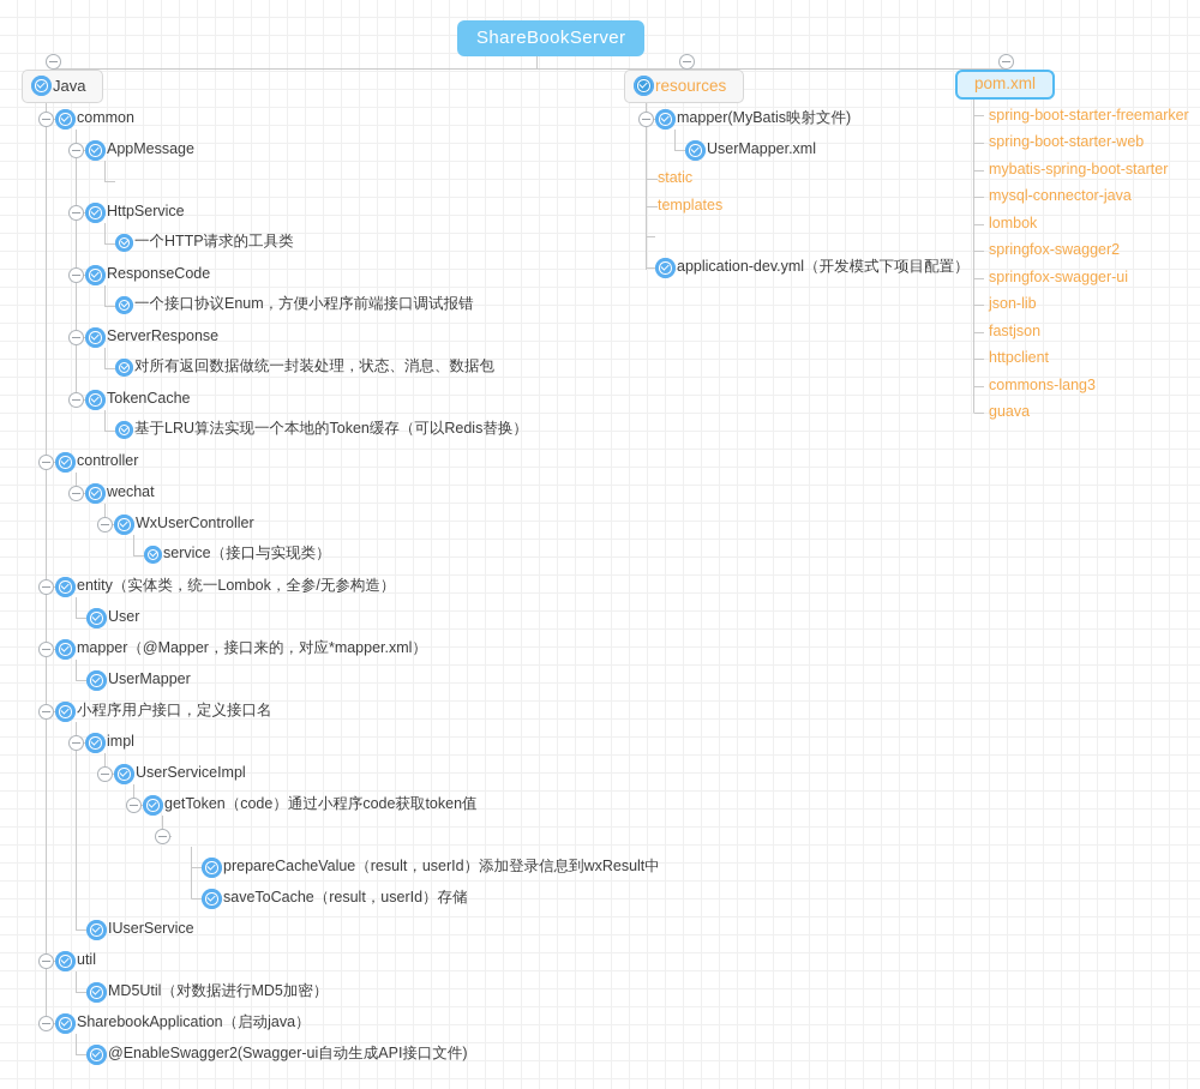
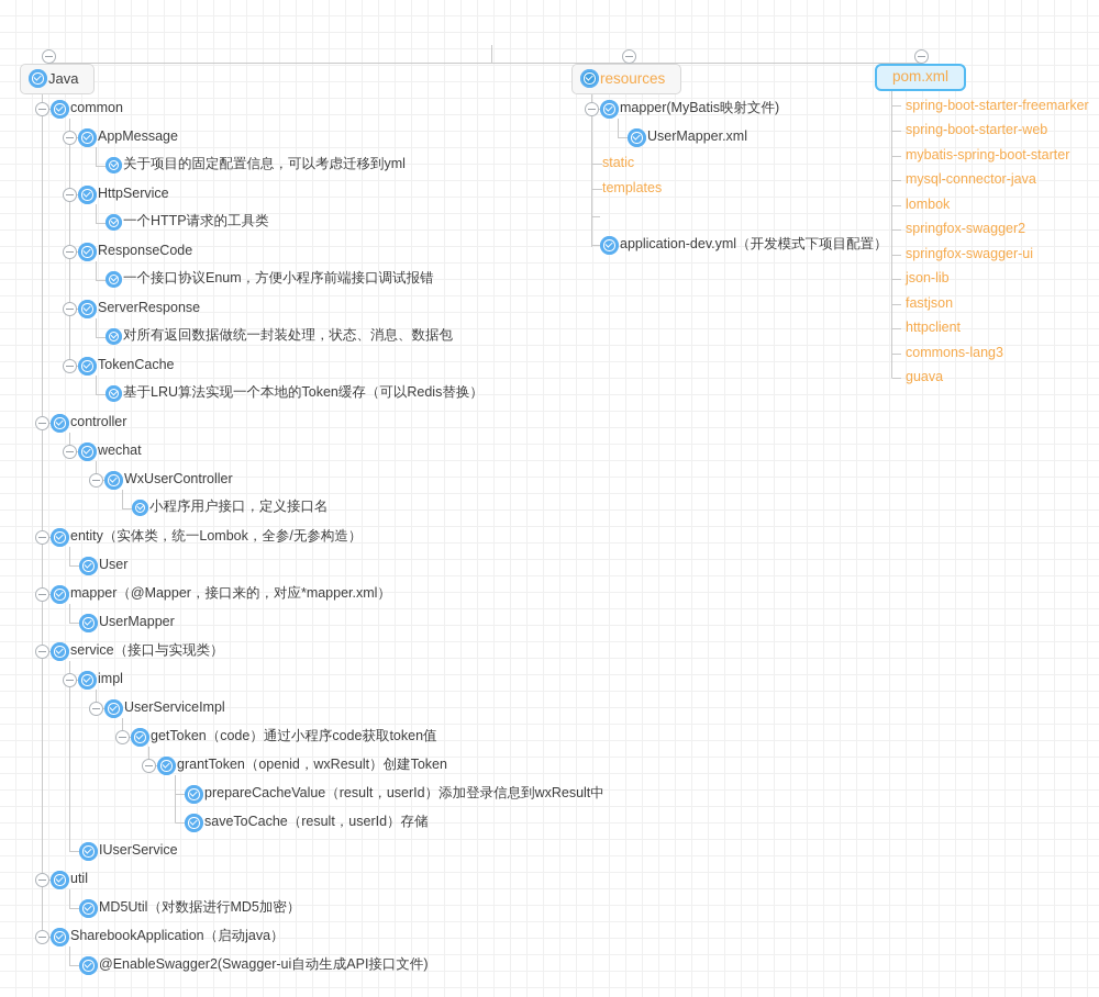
- ShareBookServer
  Java
  resources
  pom.xml
  common
  AppMessage
+ 关于项目的固定配置信息，可以考虑迁移到yml
  HttpService
  一个HTTP请求的工具类
  ResponseCode
  一个接口协议Enum，方便小程序前端接口调试报错
  ServerResponse
  对所有返回数据做统一封装处理，状态、消息、数据包
  TokenCache
  基于LRU算法实现一个本地的Token缓存（可以Redis替换）
  controller
  wechat
  WxUserController
- service（接口与实现类）
+ 小程序用户接口，定义接口名
  entity（实体类，统一Lombok，全参/无参构造）
  User
  mapper（@Mapper，接口来的，对应*mapper.xml）
  UserMapper
- 小程序用户接口，定义接口名
+ service（接口与实现类）
  impl
  UserServiceImpl
  getToken（code）通过小程序code获取token值
+ grantToken（openid，wxResult）创建Token
  prepareCacheValue（result，userId）添加登录信息到wxResult中
  saveToCache（result，userId）存储
  IUserService
  util
  MD5Util（对数据进行MD5加密）
  SharebookApplication（启动java）
  @EnableSwagger2(Swagger-ui自动生成API接口文件)
  mapper(MyBatis映射文件)
  UserMapper.xml
  static
  templates
  application-dev.yml（开发模式下项目配置）
  spring-boot-starter-freemarker
  spring-boot-starter-web
  mybatis-spring-boot-starter
  mysql-connector-java
  lombok
  springfox-swagger2
  springfox-swagger-ui
  json-lib
  fastjson
  httpclient
  commons-lang3
  guava
